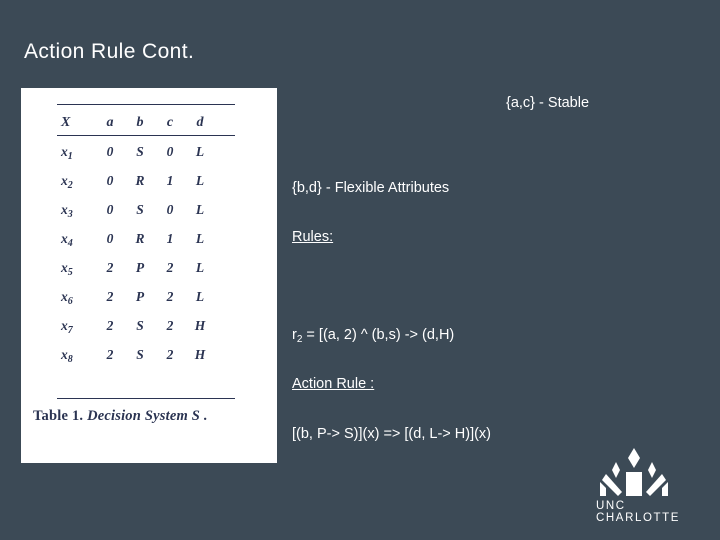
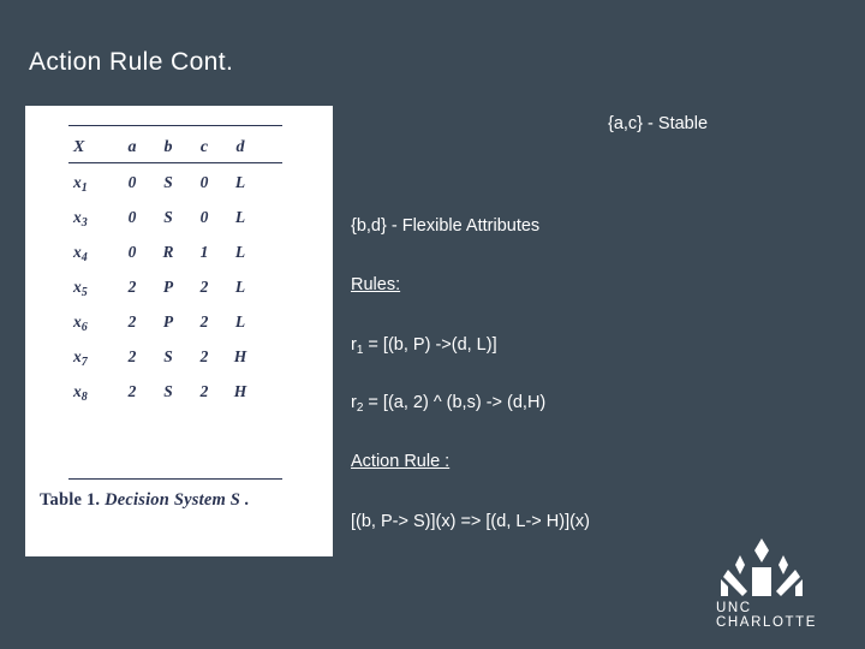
  Action Rule Cont.
  X	a	b	c	d
  x1	0	S	0	L
- x2	0	R	1	L
  x3	0	S	0	L
  x4	0	R	1	L
  x5	2	P	2	L
  x6	2	P	2	L
  x7	2	S	2	H
  x8	2	S	2	H
  Table 1. Decision System S .
  {a,c} - Stable
  {b,d} - Flexible Attributes
  Rules:
+ r1 = [(b, P) ->(d, L)]
  r2 = [(a, 2) ^ (b,s) -> (d,H)
  Action Rule :
  [(b, P-> S)](x) => [(d, L-> H)](x)
  UNC CHARLOTTE
